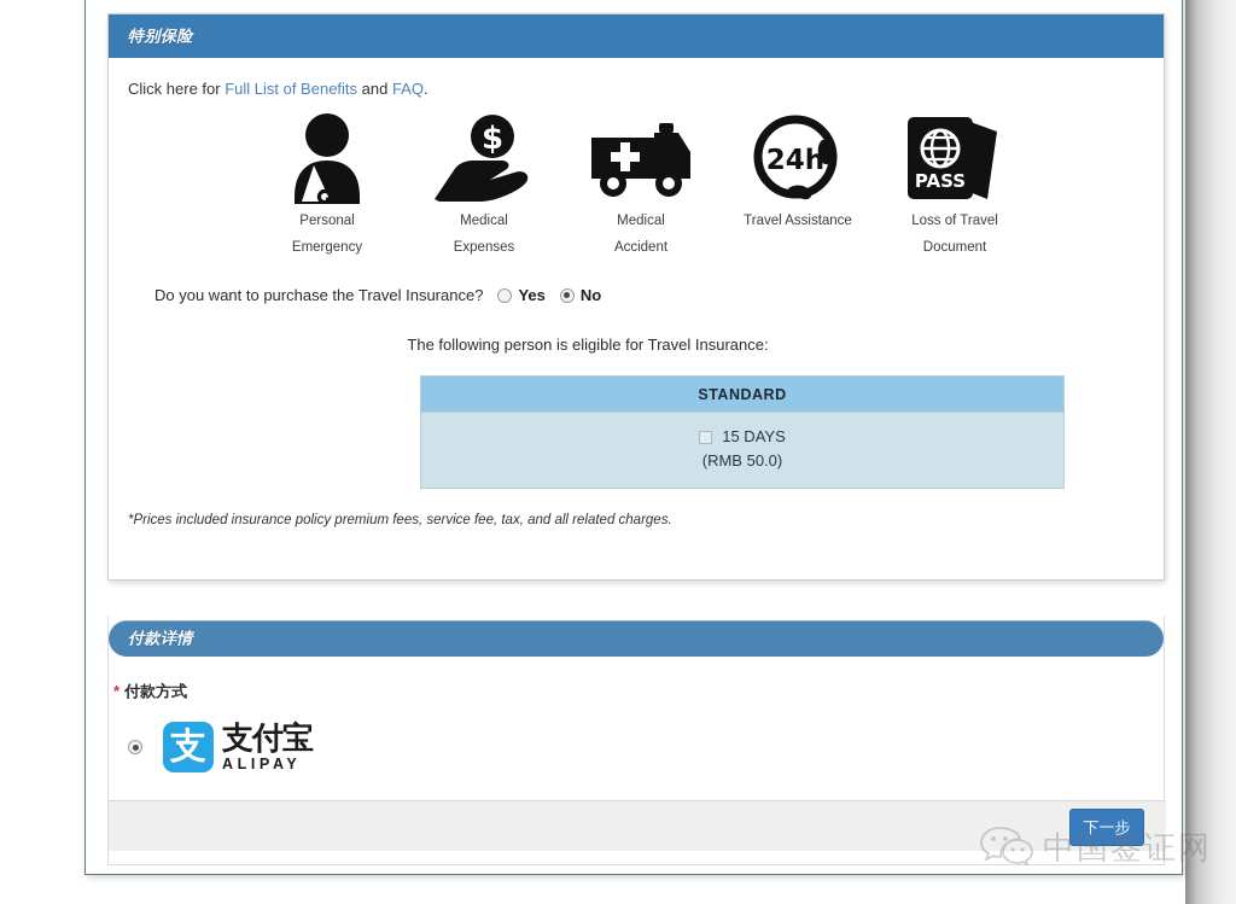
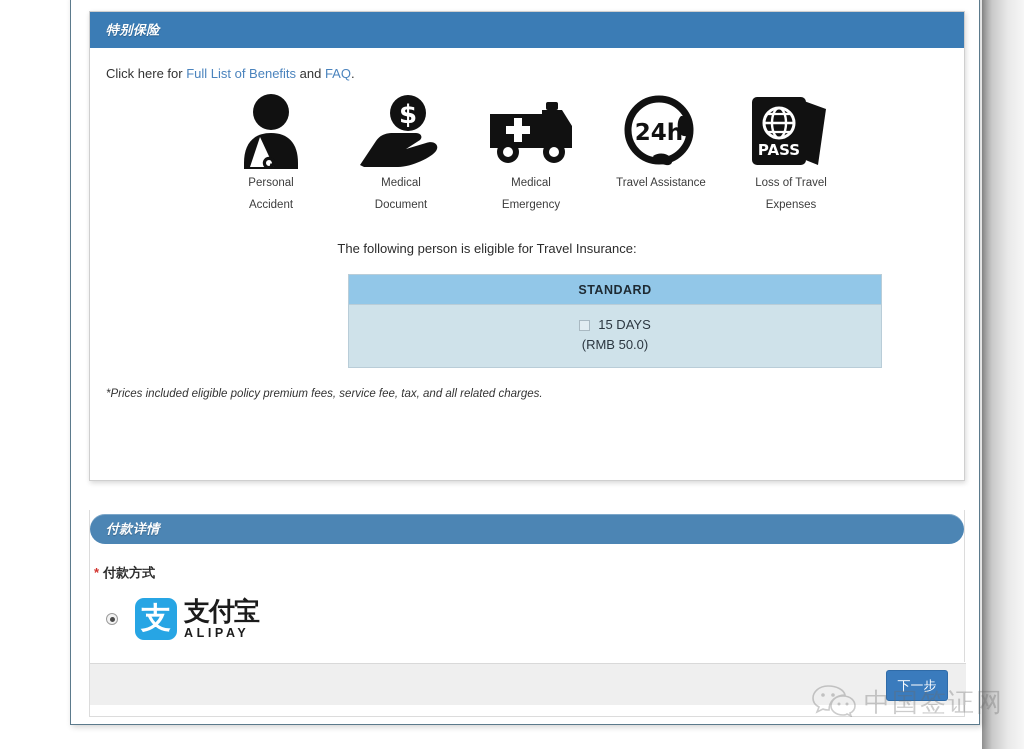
  特别保险
  Click here for Full List of Benefits and FAQ.
  Personal
- Emergency
+ Accident
  $
  Medical
- Expenses
+ Document
  Medical
- Accident
+ Emergency
  24h
  Travel Assistance
  PASS
  Loss of Travel
- Document
+ Expenses
- Do you want to purchase the Travel Insurance?
- Yes
- No
  The following person is eligible for Travel Insurance:
  STANDARD
  15 DAYS
  (RMB 50.0)
- *Prices included insurance policy premium fees, service fee, tax, and all related charges.
+ *Prices included eligible policy premium fees, service fee, tax, and all related charges.
  付款详情
  * 付款方式
  支
  支付宝
  ALIPAY
  下一步
  中国签证网
